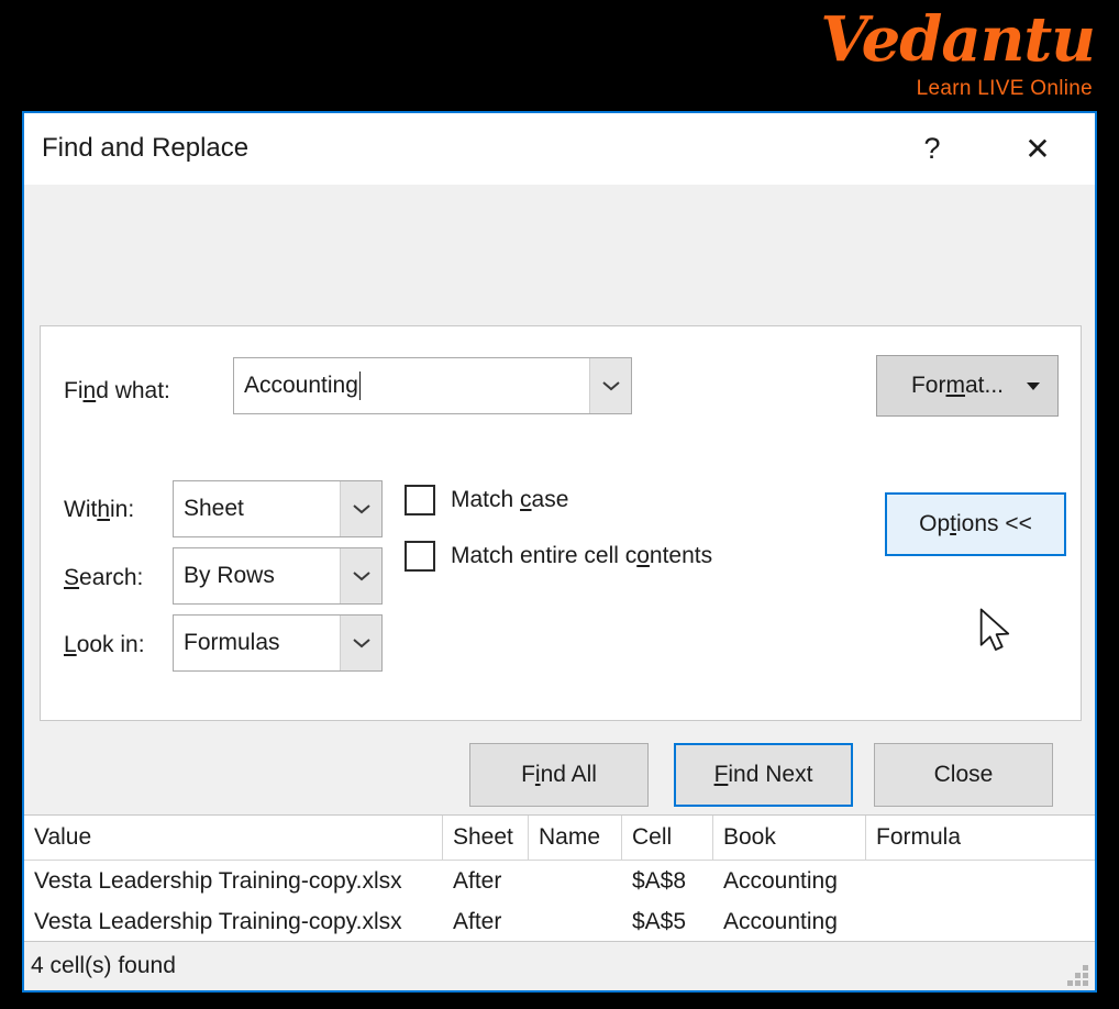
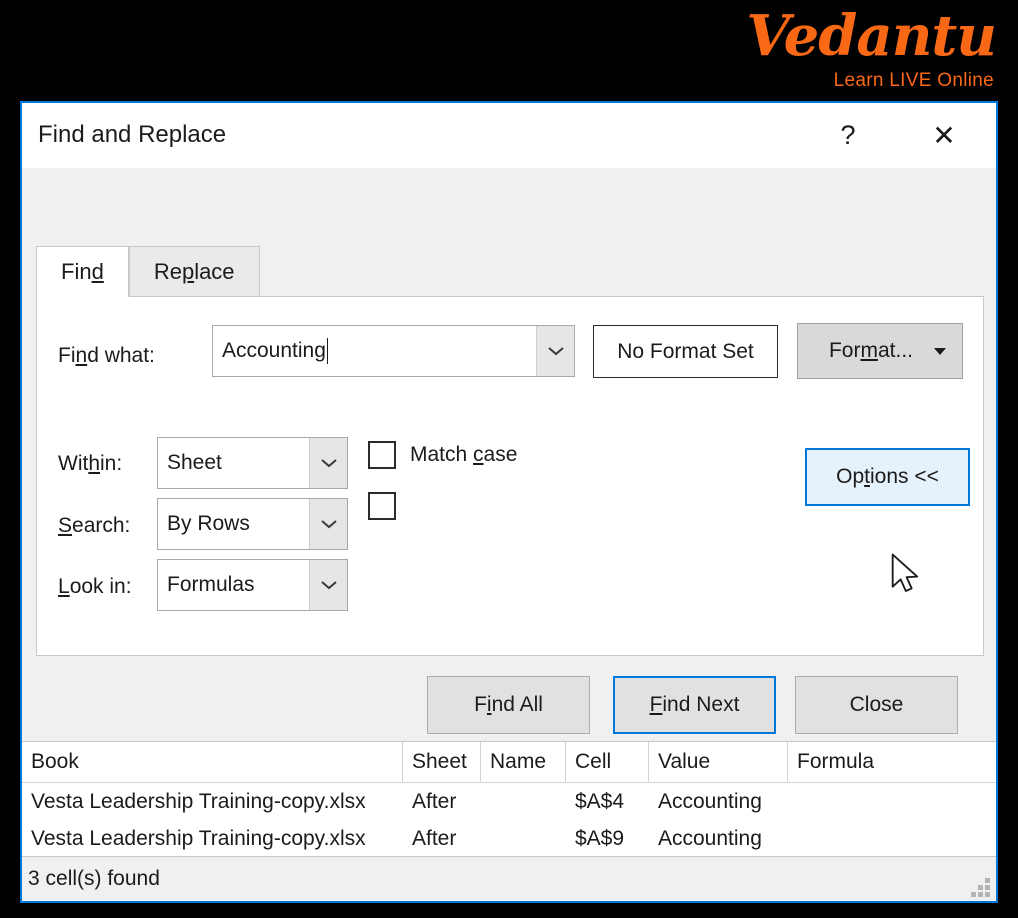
  Vedantu
  Learn LIVE Online
  Find and Replace
  ?
  ✕
+ Find
+ Replace
  Find what:
  Accounting
+ No Format Set
  Format...
  Within:
  Sheet
  Search:
  By Rows
  Look in:
  Formulas
  Match case
- Match entire cell contents
  Options <<
  Find All
  Find Next
  Close
- Value
+ Book
  Sheet
  Name
  Cell
- Book
+ Value
  Formula
  Vesta Leadership Training-copy.xlsx
  After
- $A$8
+ $A$4
  Accounting
  Vesta Leadership Training-copy.xlsx
  After
- $A$5
+ $A$9
  Accounting
- 4 cell(s) found
+ 3 cell(s) found
